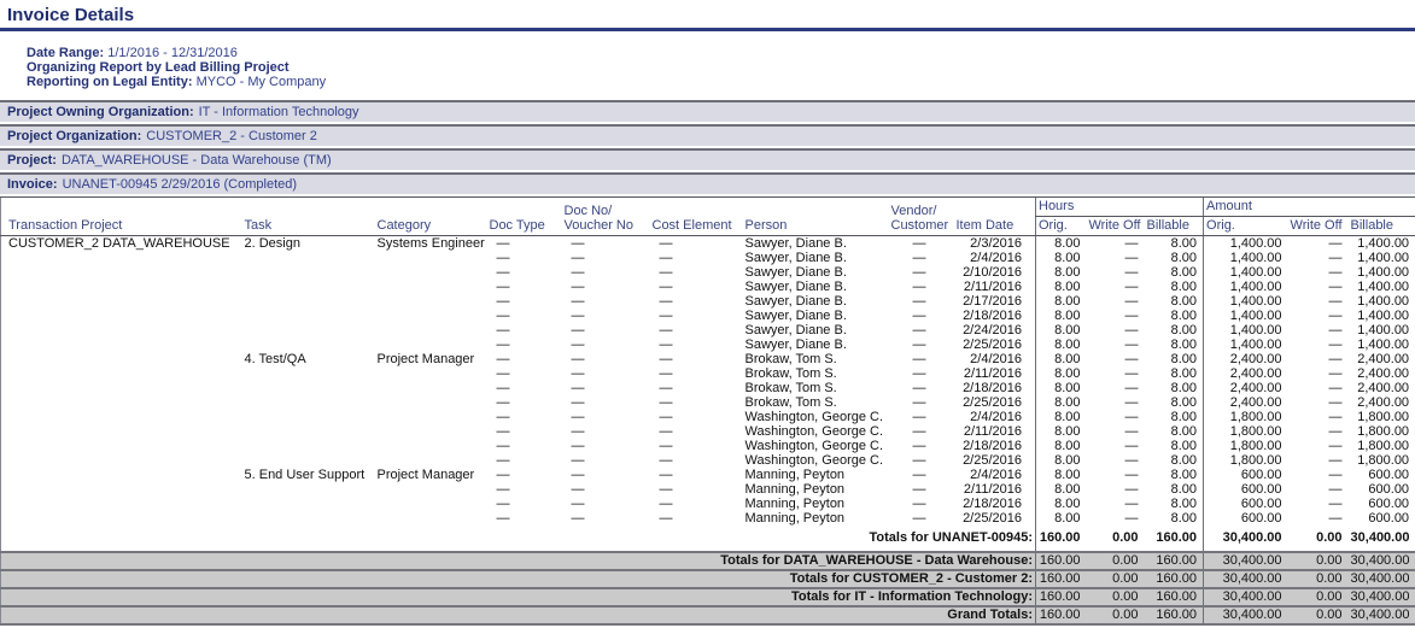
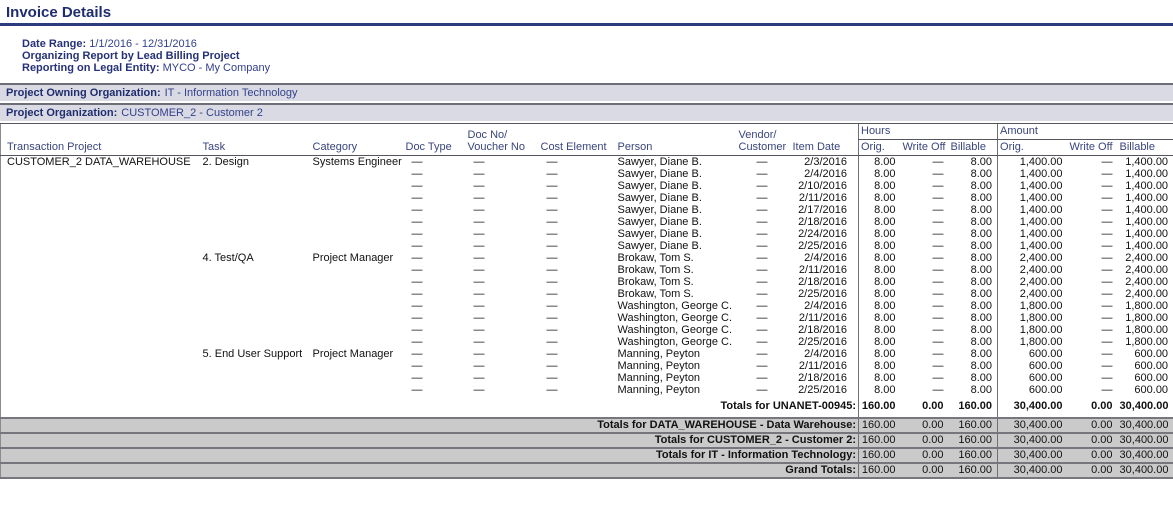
  Invoice Details
  Date Range: 1/1/2016 - 12/31/2016
  Organizing Report by Lead Billing Project
  Reporting on Legal Entity: MYCO - My Company
  Project Owning Organization: IT - Information Technology
  Project Organization: CUSTOMER_2 - Customer 2
- Project: DATA_WAREHOUSE - Data Warehouse (TM)
- Invoice: UNANET-00945 2/29/2016 (Completed)
  Transaction Project	Task	Category	Doc Type	Doc No/ Voucher No	Cost Element	Person	Vendor/ Customer	Item Date	Hours	Amount
  Orig.	Write Off	Billable	Orig.	Write Off	Billable
  CUSTOMER_2 DATA_WAREHOUSE	2. Design	Systems Engineer	—	—	—	Sawyer, Diane B.	—	2/3/2016	8.00	—	8.00	1,400.00	—	1,400.00
  			—	—	—	Sawyer, Diane B.	—	2/4/2016	8.00	—	8.00	1,400.00	—	1,400.00
  			—	—	—	Sawyer, Diane B.	—	2/10/2016	8.00	—	8.00	1,400.00	—	1,400.00
  			—	—	—	Sawyer, Diane B.	—	2/11/2016	8.00	—	8.00	1,400.00	—	1,400.00
  			—	—	—	Sawyer, Diane B.	—	2/17/2016	8.00	—	8.00	1,400.00	—	1,400.00
  			—	—	—	Sawyer, Diane B.	—	2/18/2016	8.00	—	8.00	1,400.00	—	1,400.00
  			—	—	—	Sawyer, Diane B.	—	2/24/2016	8.00	—	8.00	1,400.00	—	1,400.00
  			—	—	—	Sawyer, Diane B.	—	2/25/2016	8.00	—	8.00	1,400.00	—	1,400.00
  	4. Test/QA	Project Manager	—	—	—	Brokaw, Tom S.	—	2/4/2016	8.00	—	8.00	2,400.00	—	2,400.00
  			—	—	—	Brokaw, Tom S.	—	2/11/2016	8.00	—	8.00	2,400.00	—	2,400.00
  			—	—	—	Brokaw, Tom S.	—	2/18/2016	8.00	—	8.00	2,400.00	—	2,400.00
  			—	—	—	Brokaw, Tom S.	—	2/25/2016	8.00	—	8.00	2,400.00	—	2,400.00
  			—	—	—	Washington, George C.	—	2/4/2016	8.00	—	8.00	1,800.00	—	1,800.00
  			—	—	—	Washington, George C.	—	2/11/2016	8.00	—	8.00	1,800.00	—	1,800.00
  			—	—	—	Washington, George C.	—	2/18/2016	8.00	—	8.00	1,800.00	—	1,800.00
  			—	—	—	Washington, George C.	—	2/25/2016	8.00	—	8.00	1,800.00	—	1,800.00
  	5. End User Support	Project Manager	—	—	—	Manning, Peyton	—	2/4/2016	8.00	—	8.00	600.00	—	600.00
  			—	—	—	Manning, Peyton	—	2/11/2016	8.00	—	8.00	600.00	—	600.00
  			—	—	—	Manning, Peyton	—	2/18/2016	8.00	—	8.00	600.00	—	600.00
  			—	—	—	Manning, Peyton	—	2/25/2016	8.00	—	8.00	600.00	—	600.00
  Totals for UNANET-00945:	160.00	0.00	160.00	30,400.00	0.00	30,400.00
  Totals for DATA_WAREHOUSE - Data Warehouse:	160.00	0.00	160.00	30,400.00	0.00	30,400.00
  Totals for CUSTOMER_2 - Customer 2:	160.00	0.00	160.00	30,400.00	0.00	30,400.00
  Totals for IT - Information Technology:	160.00	0.00	160.00	30,400.00	0.00	30,400.00
  Grand Totals:	160.00	0.00	160.00	30,400.00	0.00	30,400.00
